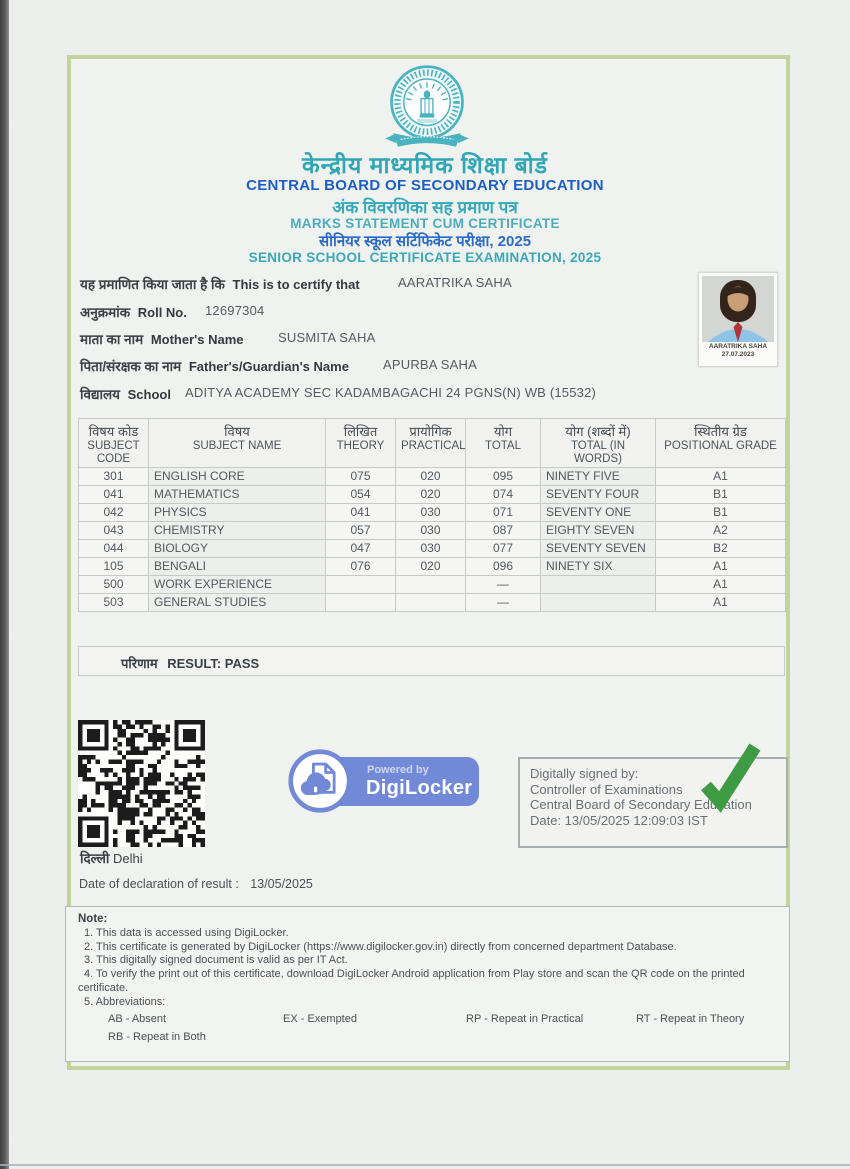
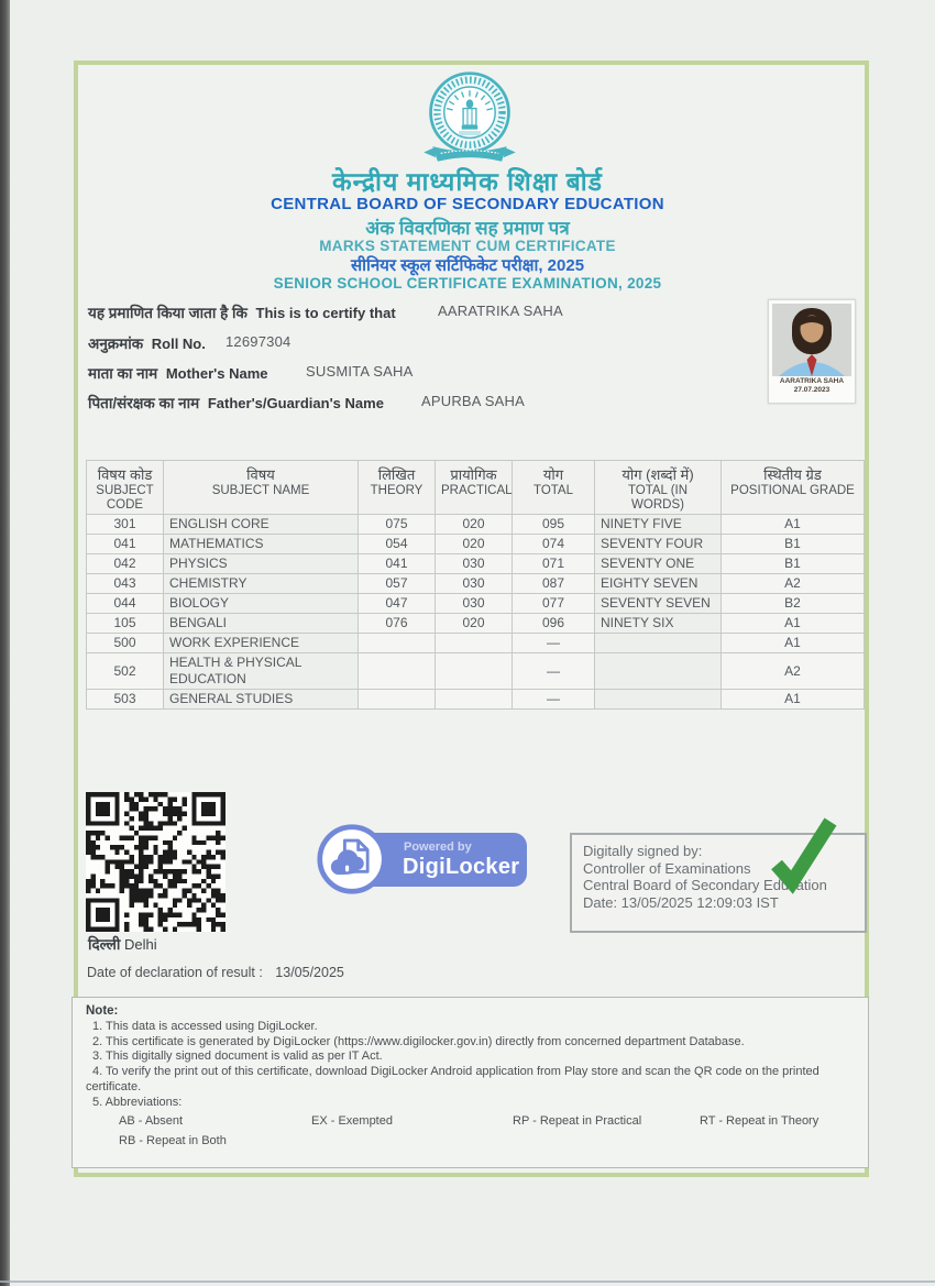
  केन्द्रीय माध्यमिक शिक्षा बोर्ड
  CENTRAL BOARD OF SECONDARY EDUCATION
  अंक विवरणिका सह प्रमाण पत्र
  MARKS STATEMENT CUM CERTIFICATE
  सीनियर स्कूल सर्टिफिकेट परीक्षा, 2025
  SENIOR SCHOOL CERTIFICATE EXAMINATION, 2025
  यह प्रमाणित किया जाता है कि This is to certify that
  AARATRIKA SAHA
  अनुक्रमांक Roll No.
  12697304
  माता का नाम Mother's Name
  SUSMITA SAHA
  पिता/संरक्षक का नाम Father's/Guardian's Name
  APURBA SAHA
- विद्यालय School
- ADITYA ACADEMY SEC KADAMBAGACHI 24 PGNS(N) WB (15532)
  विषय कोडSUBJECT CODE	विषयSUBJECT NAME	लिखितTHEORY	प्रायोगिकPRACTICAL	योगTOTAL	योग (शब्दों में)TOTAL (IN WORDS)	स्थितीय ग्रेडPOSITIONAL GRADE
  301	ENGLISH CORE	075	020	095	NINETY FIVE	A1
  041	MATHEMATICS	054	020	074	SEVENTY FOUR	B1
  042	PHYSICS	041	030	071	SEVENTY ONE	B1
  043	CHEMISTRY	057	030	087	EIGHTY SEVEN	A2
  044	BIOLOGY	047	030	077	SEVENTY SEVEN	B2
  105	BENGALI	076	020	096	NINETY SIX	A1
  500	WORK EXPERIENCE			—		A1
+ 502	HEALTH & PHYSICAL EDUCATION			—		A2
  503	GENERAL STUDIES			—		A1
- परिणाम RESULT: PASS
  दिल्ली Delhi
  Date of declaration of result : 13/05/2025
  Powered by
  DigiLocker
  Digitally signed by:
  Controller of Examinations
  Central Board of Secondary Eduation
  Date: 13/05/2025 12:09:03 IST
  Note:
  1. This data is accessed using DigiLocker.
  2. This certificate is generated by DigiLocker (https://www.digilocker.gov.in) directly from concerned department Database.
  3. This digitally signed document is valid as per IT Act.
  4. To verify the print out of this certificate, download DigiLocker Android application from Play store and scan the QR code on the printed certificate.
  5. Abbreviations:
  AB - Absent
  EX - Exempted
  RP - Repeat in Practical
  RT - Repeat in Theory
  RB - Repeat in Both
